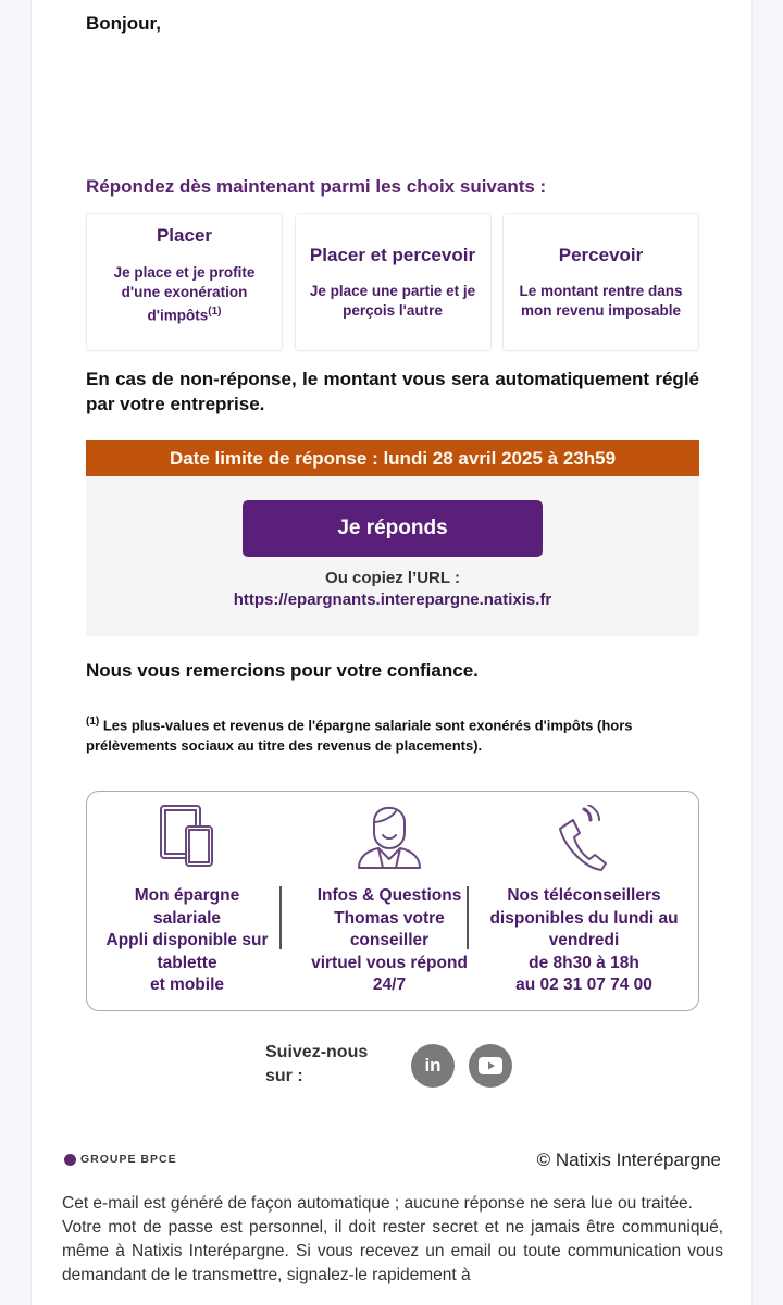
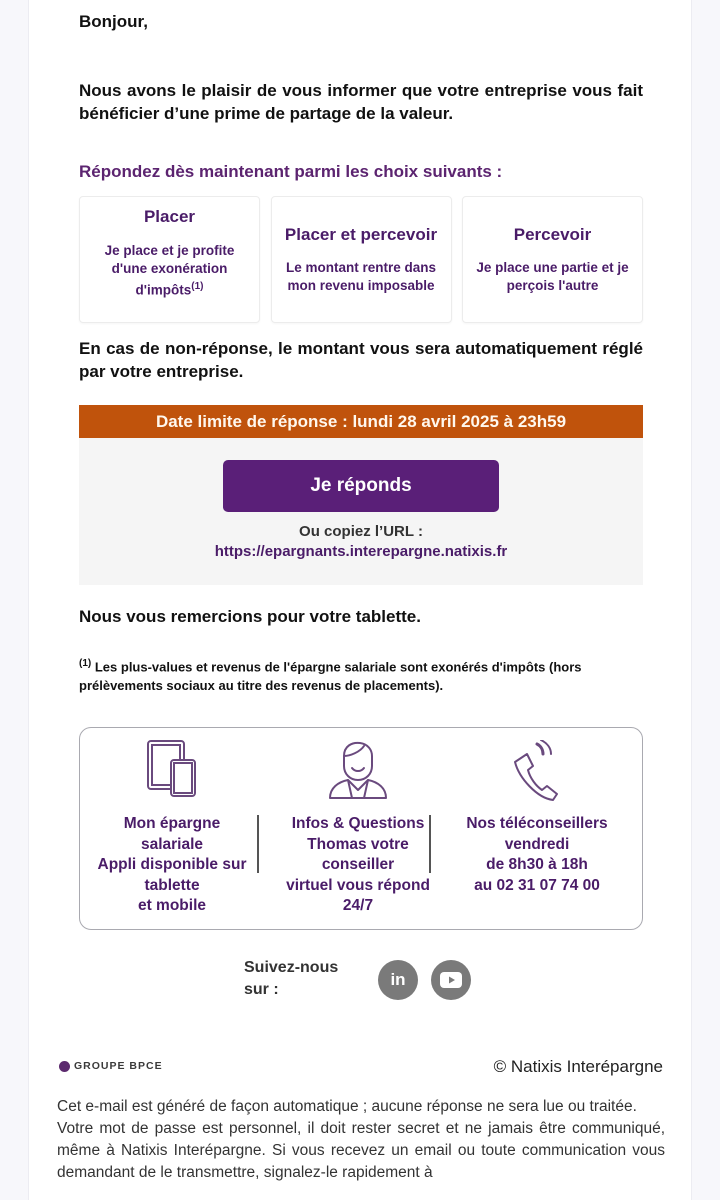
  Bonjour,
+ Nous avons le plaisir de vous informer que votre entreprise vous fait bénéficier d’une prime de partage de la valeur.
  Répondez dès maintenant parmi les choix suivants :
  Placer
  Je place et je profite d'une exonération d'impôts(1)
  Placer et percevoir
- Je place une partie et je perçois l'autre
+ Le montant rentre dans mon revenu imposable
  Percevoir
- Le montant rentre dans mon revenu imposable
+ Je place une partie et je perçois l'autre
  En cas de non-réponse, le montant vous sera automatiquement réglé par votre entreprise.
  Date limite de réponse : lundi 28 avril 2025 à 23h59
  Je réponds
  Ou copiez l’URL :
  https://epargnants.interepargne.natixis.fr
- Nous vous remercions pour votre confiance.
+ Nous vous remercions pour votre tablette.
  (1) Les plus-values et revenus de l'épargne salariale sont exonérés d'impôts (hors prélèvements sociaux au titre des revenus de placements).
  Mon épargne
  salariale
  Appli disponible sur
  tablette
  et mobile
  Infos & Questions
  Thomas votre
  conseiller
  virtuel vous répond
  24/7
  Nos téléconseillers
- disponibles du lundi au
  vendredi
  de 8h30 à 18h
  au 02 31 07 74 00
  Suivez-nous
  sur :
  in
  GROUPE BPCE
  © Natixis Interépargne
  Cet e-mail est généré de façon automatique ; aucune réponse ne sera lue ou traitée.
  Votre mot de passe est personnel, il doit rester secret et ne jamais être communiqué, même à Natixis Interépargne. Si vous recevez un email ou toute communication vous demandant de le transmettre, signalez-le rapidement à
